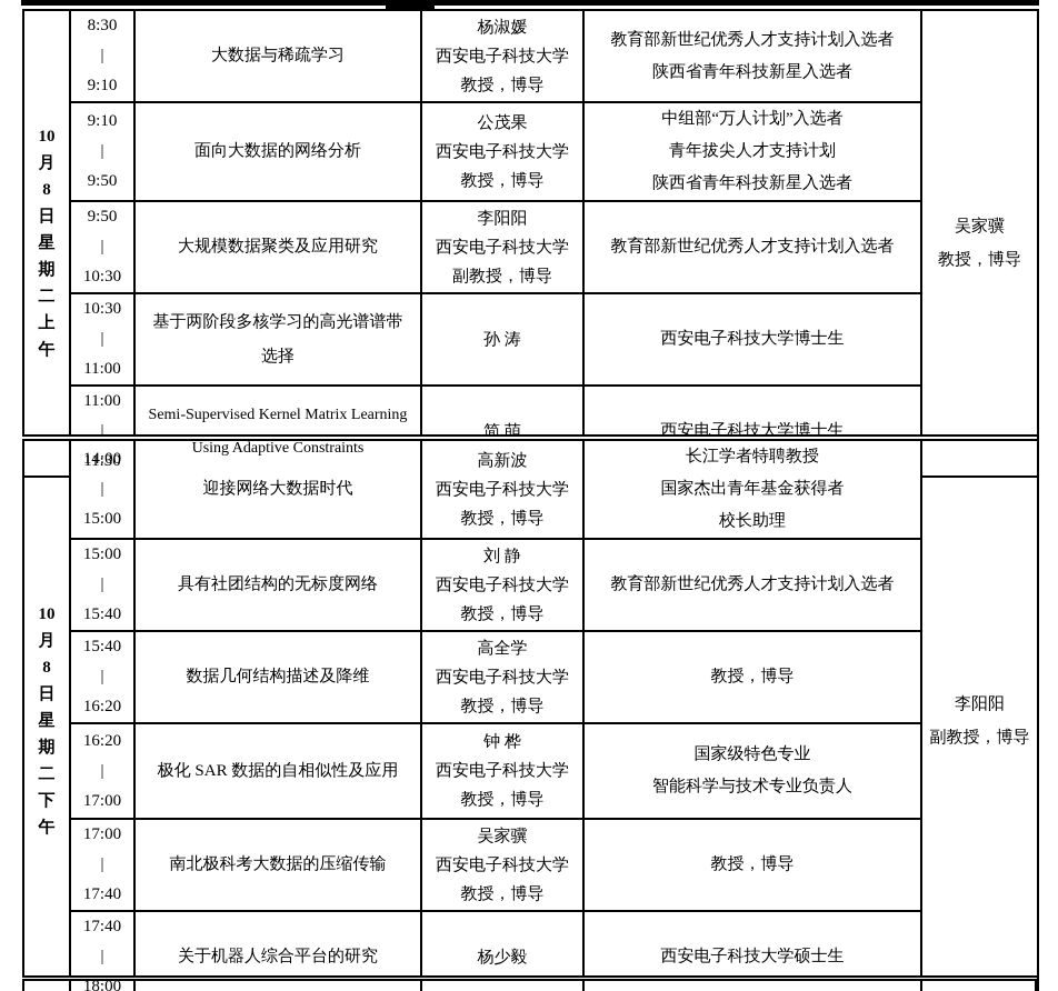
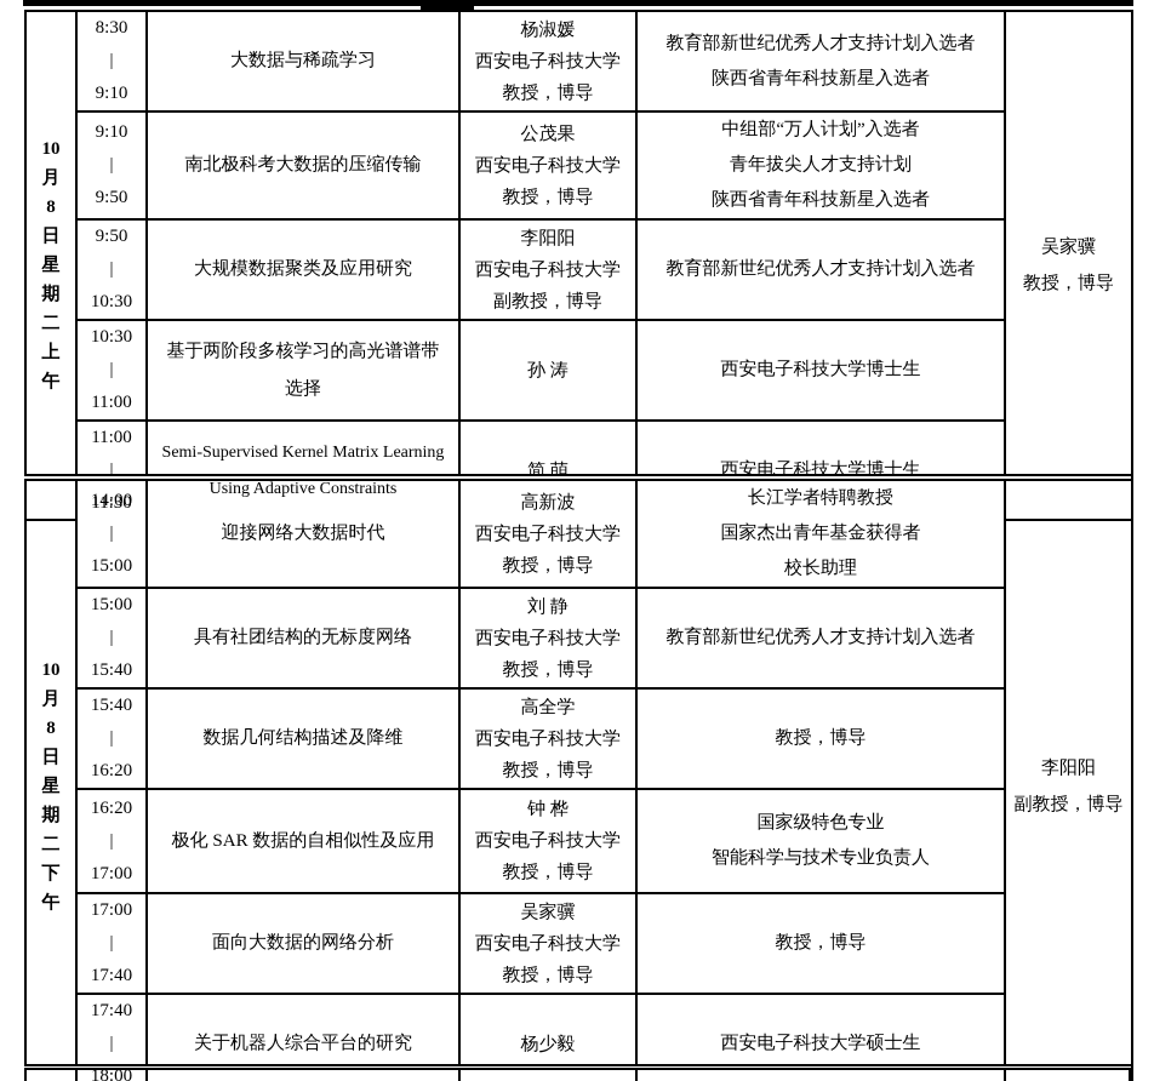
  10 月 8 日 星 期 二 上 午	8:30 | 9:10	大数据与稀疏学习	杨淑媛 西安电子科技大学 教授，博导	教育部新世纪优秀人才支持计划入选者 陕西省青年科技新星入选者	吴家骥 教授，博导
- 9:10 | 9:50	面向大数据的网络分析	公茂果 西安电子科技大学 教授，博导	中组部“万人计划”入选者 青年拔尖人才支持计划 陕西省青年科技新星入选者
+ 9:10 | 9:50	南北极科考大数据的压缩传输	公茂果 西安电子科技大学 教授，博导	中组部“万人计划”入选者 青年拔尖人才支持计划 陕西省青年科技新星入选者
  9:50 | 10:30	大规模数据聚类及应用研究	李阳阳 西安电子科技大学 副教授，博导	教育部新世纪优秀人才支持计划入选者
  10:30 | 11:00	基于两阶段多核学习的高光谱谱带 选择	孙 涛	西安电子科技大学博士生
  11:00 | 11:30	Semi-Supervised Kernel Matrix Learning Using Adaptive Constraints	简 萌	西安电子科技大学博士生
  10 月 8 日 星 期 二 下 午	14:00 | 15:00	迎接网络大数据时代	高新波 西安电子科技大学 教授，博导	长江学者特聘教授 国家杰出青年基金获得者 校长助理	李阳阳 副教授，博导
  15:00 | 15:40	具有社团结构的无标度网络	刘 静 西安电子科技大学 教授，博导	教育部新世纪优秀人才支持计划入选者
  15:40 | 16:20	数据几何结构描述及降维	高全学 西安电子科技大学 教授，博导	教授，博导
  16:20 | 17:00	极化 SAR 数据的自相似性及应用	钟 桦 西安电子科技大学 教授，博导	国家级特色专业 智能科学与技术专业负责人
- 17:00 | 17:40	南北极科考大数据的压缩传输	吴家骥 西安电子科技大学 教授，博导	教授，博导
+ 17:00 | 17:40	面向大数据的网络分析	吴家骥 西安电子科技大学 教授，博导	教授，博导
  17:40 | 18:00	关于机器人综合平台的研究	杨少毅	西安电子科技大学硕士生
